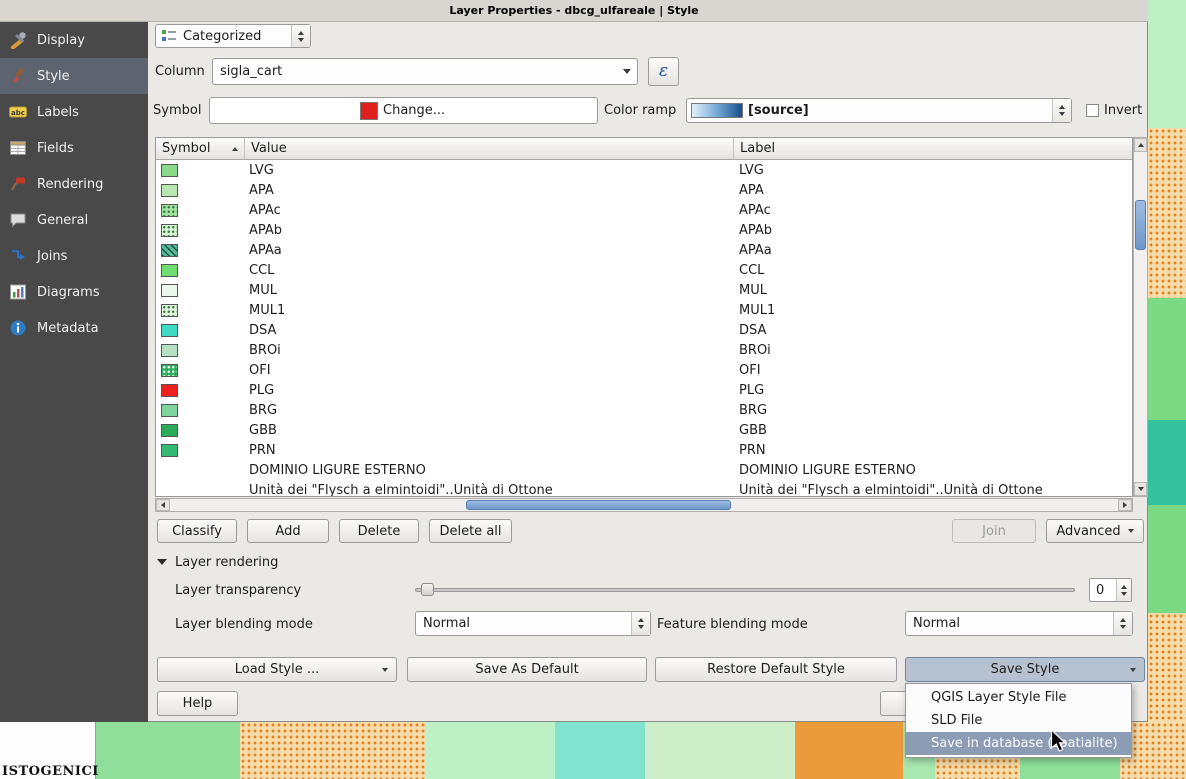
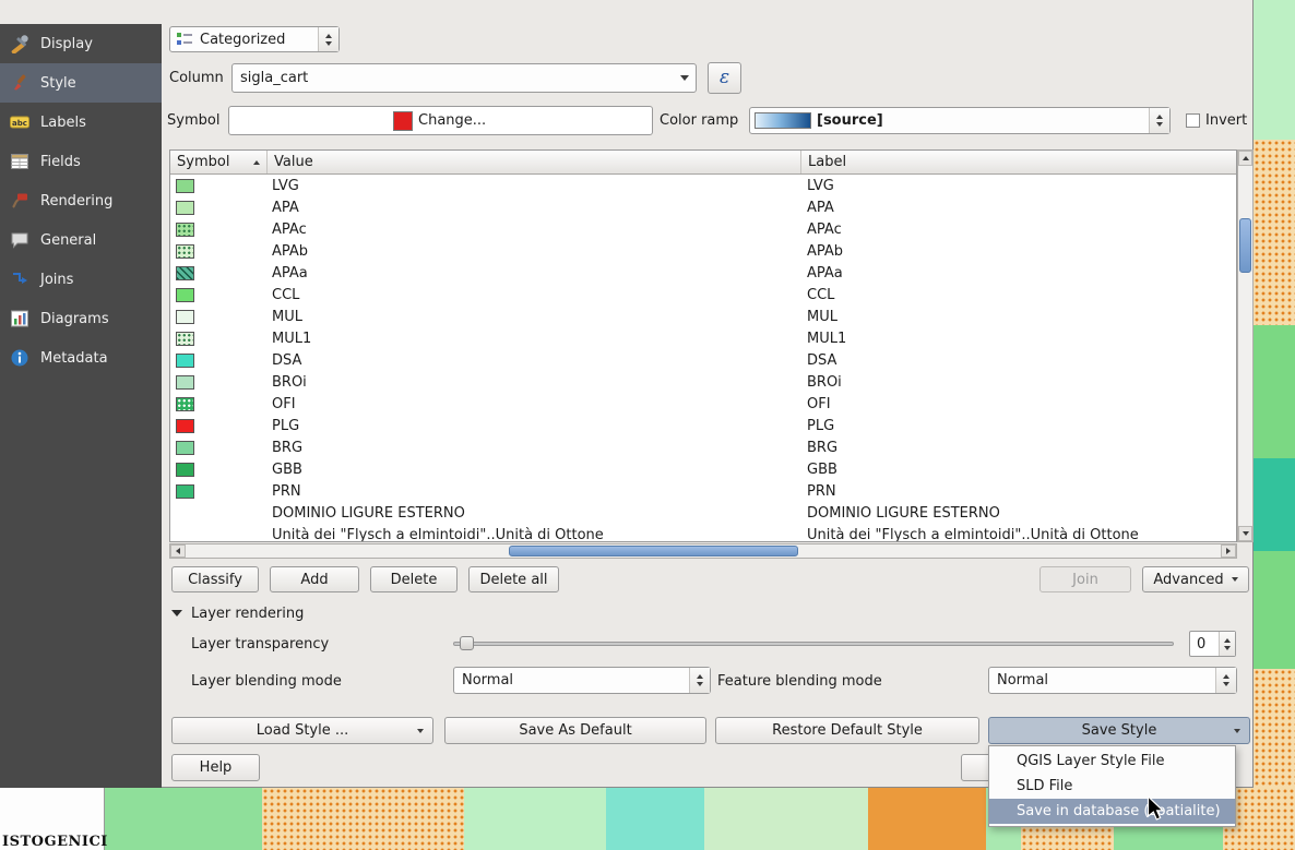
  ISTOGENICI
- Layer Properties - dbcg_ulfareale | Style
  Display
  Style
  abc
  Labels
  Fields
  Rendering
  General
  Joins
  Diagrams
  Metadata
  Categorized
  Column
  sigla_cart
  ε
  Symbol
  Change...
  Color ramp
  [source]
  Invert
  Symbol
  Value
  Label
  LVG
  LVG
  APA
  APA
  APAc
  APAc
  APAb
  APAb
  APAa
  APAa
  CCL
  CCL
  MUL
  MUL
  MUL1
  MUL1
  DSA
  DSA
  BROi
  BROi
  OFI
  OFI
  PLG
  PLG
  BRG
  BRG
  GBB
  GBB
  PRN
  PRN
  DOMINIO LIGURE ESTERNO
  DOMINIO LIGURE ESTERNO
  Unità dei "Flysch a elmintoidi"..Unità di Ottone
  Unità dei "Flysch a elmintoidi"..Unità di Ottone
  Classify
  Add
  Delete
  Delete all
  Join
  Advanced
  Layer rendering
  Layer transparency
  0
  Layer blending mode
  Normal
  Feature blending mode
  Normal
  Load Style ...
  Save As Default
  Restore Default Style
  Save Style
  Help
  QGIS Layer Style File
  SLD File
  Save in database (atialite)
